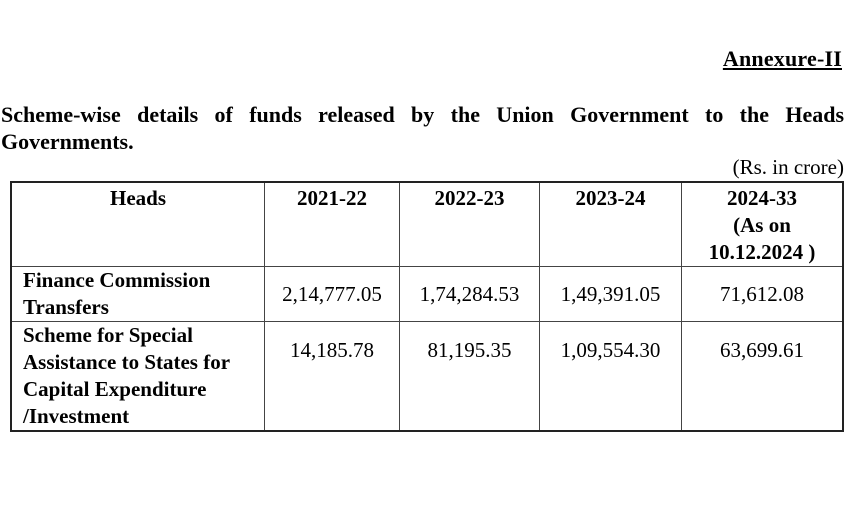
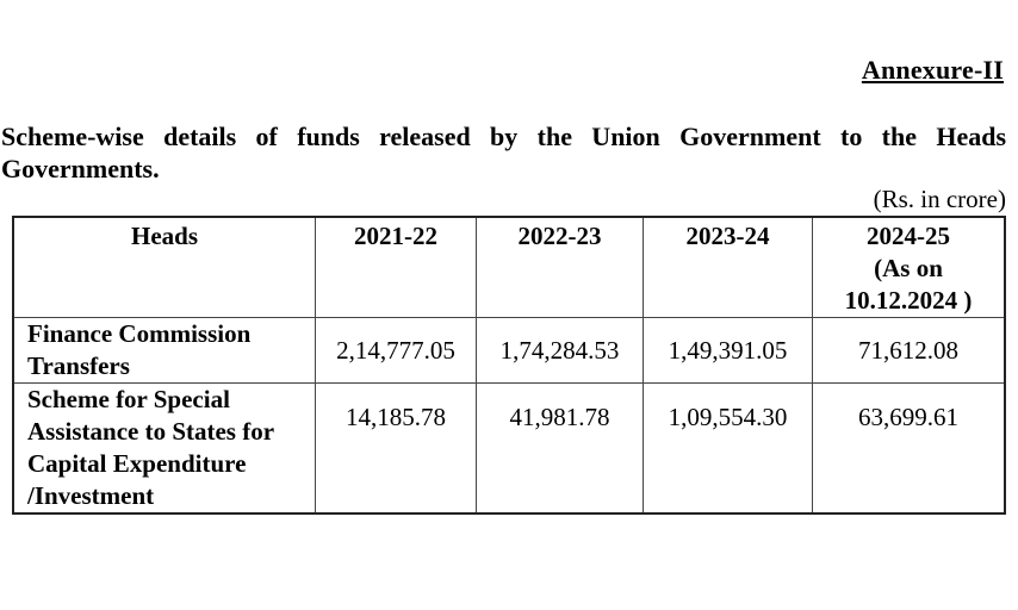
  Annexure-II
  Scheme-wise details of funds released by the Union Government to the Heads
  Governments.
  (Rs. in crore)
- Heads	2021-22	2022-23	2023-24	2024-33 (As on 10.12.2024 )
+ Heads	2021-22	2022-23	2023-24	2024-25 (As on 10.12.2024 )
  Finance Commission Transfers	2,14,777.05	1,74,284.53	1,49,391.05	71,612.08
- Scheme for Special Assistance to States for Capital Expenditure /Investment	14,185.78	81,195.35	1,09,554.30	63,699.61
+ Scheme for Special Assistance to States for Capital Expenditure /Investment	14,185.78	41,981.78	1,09,554.30	63,699.61
